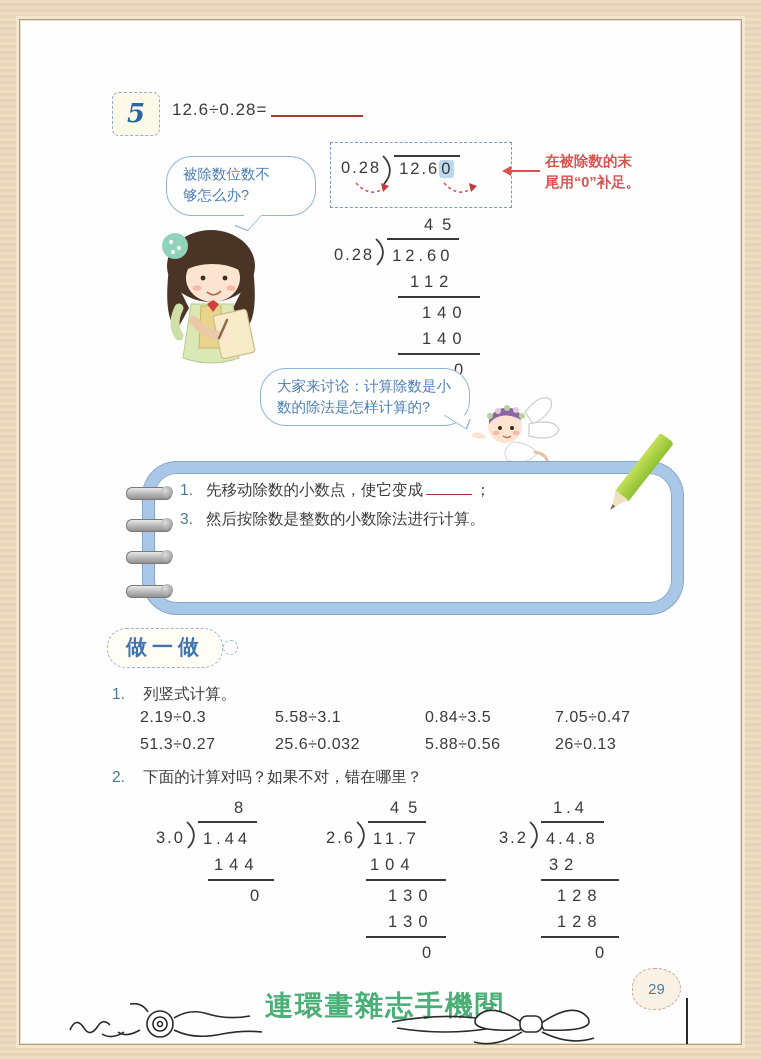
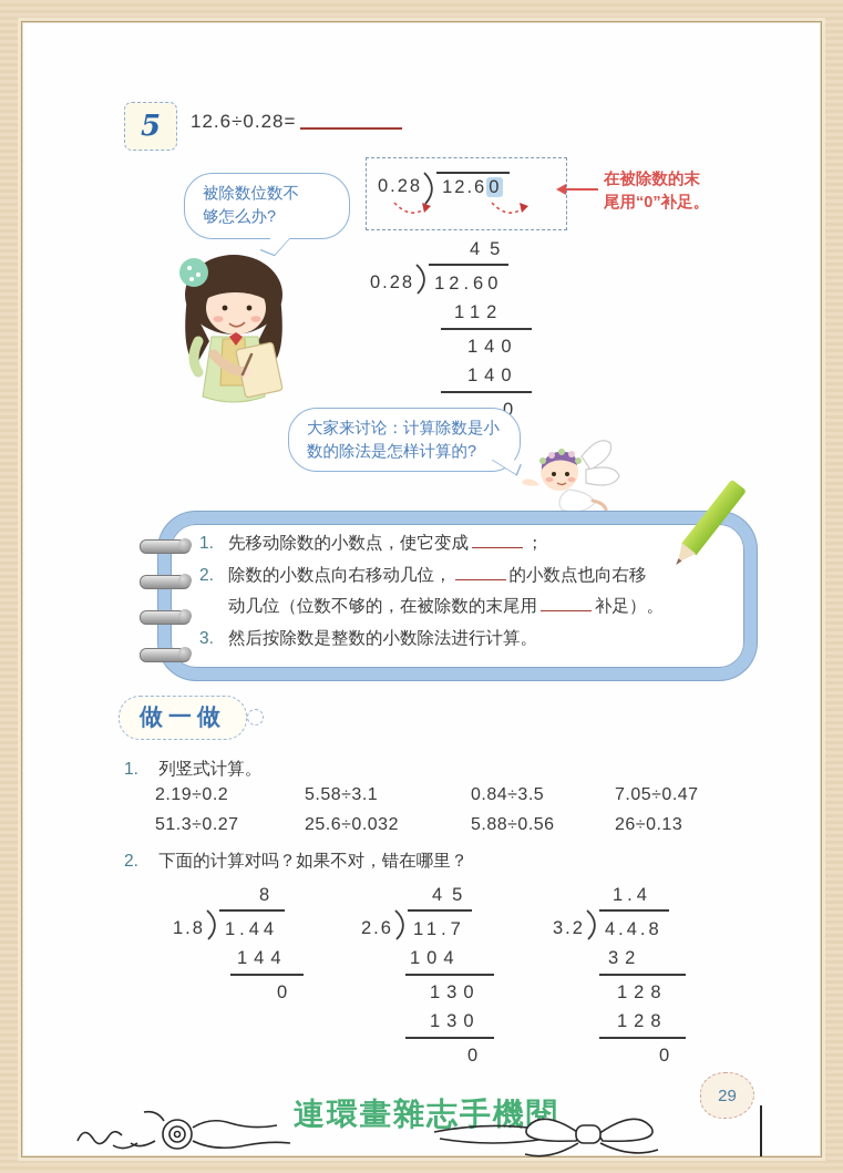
  5
  12.6÷0.28=
  0.28
  12.60
  在被除数的末
  尾用“0”补足。
  被除数位数不
  够怎么办?
  45
  0.28
  12.60
  112
  140
  140
  0
  大家来讨论：计算除数是小
  数的除法是怎样计算的?
  1.
  先移动除数的小数点，使它变成 ；
+ 2.
+ 除数的小数点向右移动几位， 的小数点也向右移
+ 动几位（位数不够的，在被除数的末尾用 补足）。
  3.
  然后按除数是整数的小数除法进行计算。
  做一做
  1. 列竖式计算。
- 2.19÷0.3
+ 2.19÷0.2
  5.58÷3.1
  0.84÷3.5
  7.05÷0.47
  51.3÷0.27
  25.6÷0.032
  5.88÷0.56
  26÷0.13
  2. 下面的计算对吗？如果不对，错在哪里？
  8
- 3.0
+ 1.8
  1.44
  144
  0
  45
  2.6
  11.7
  104
  130
  130
  0
  1.4
  3.2
  4.4.8
  32
  128
  128
  0
  29
  連環畫雜志手機閱
